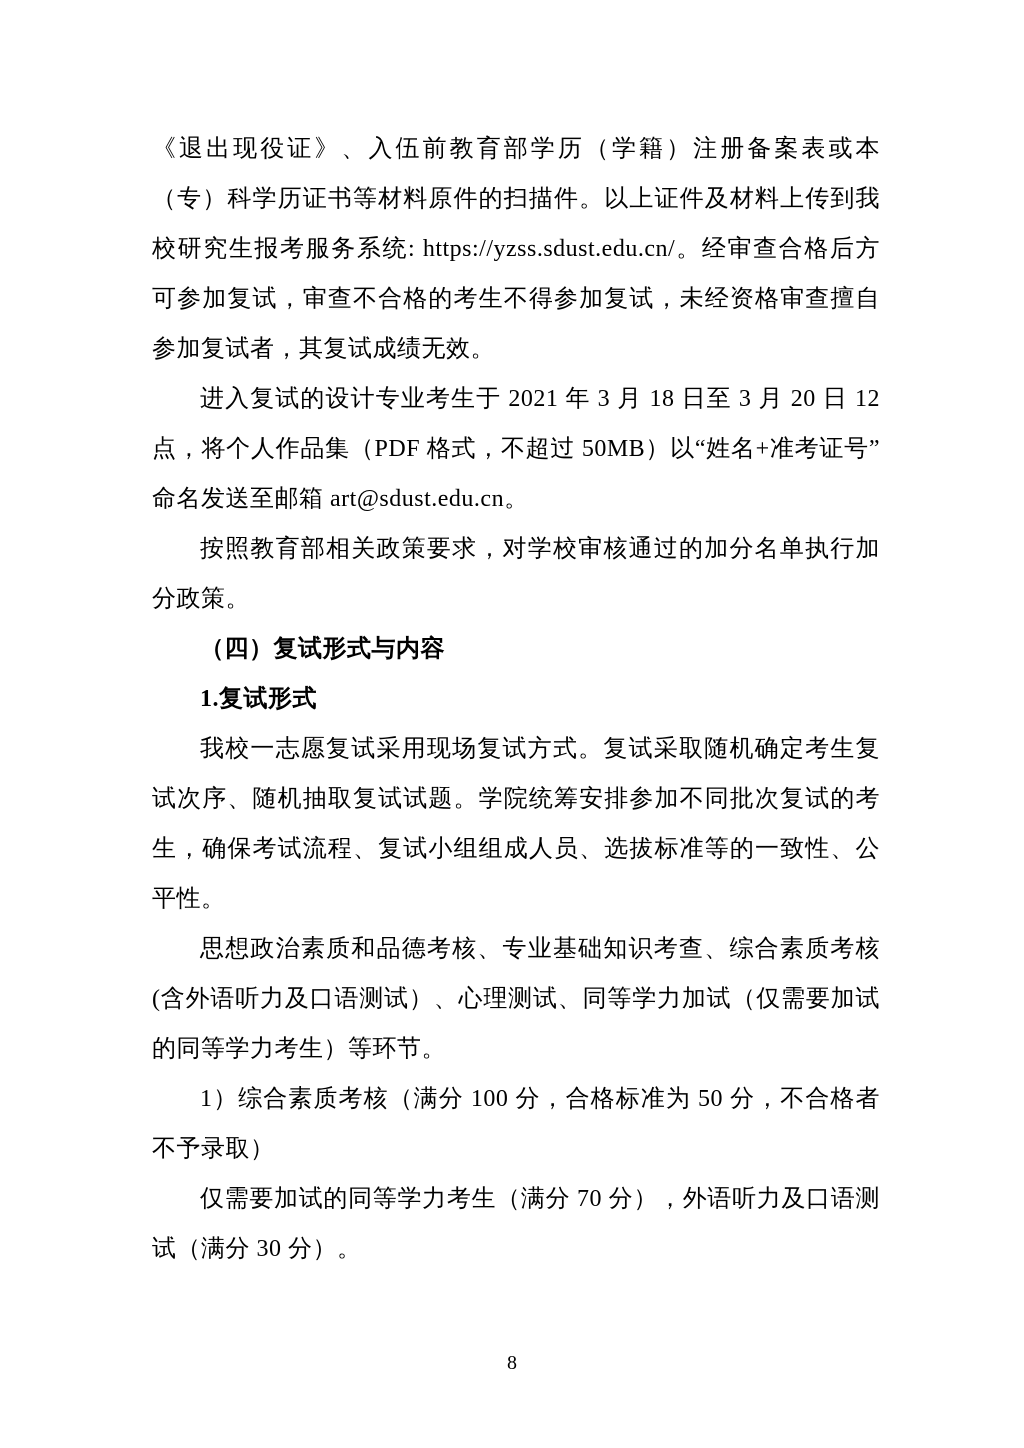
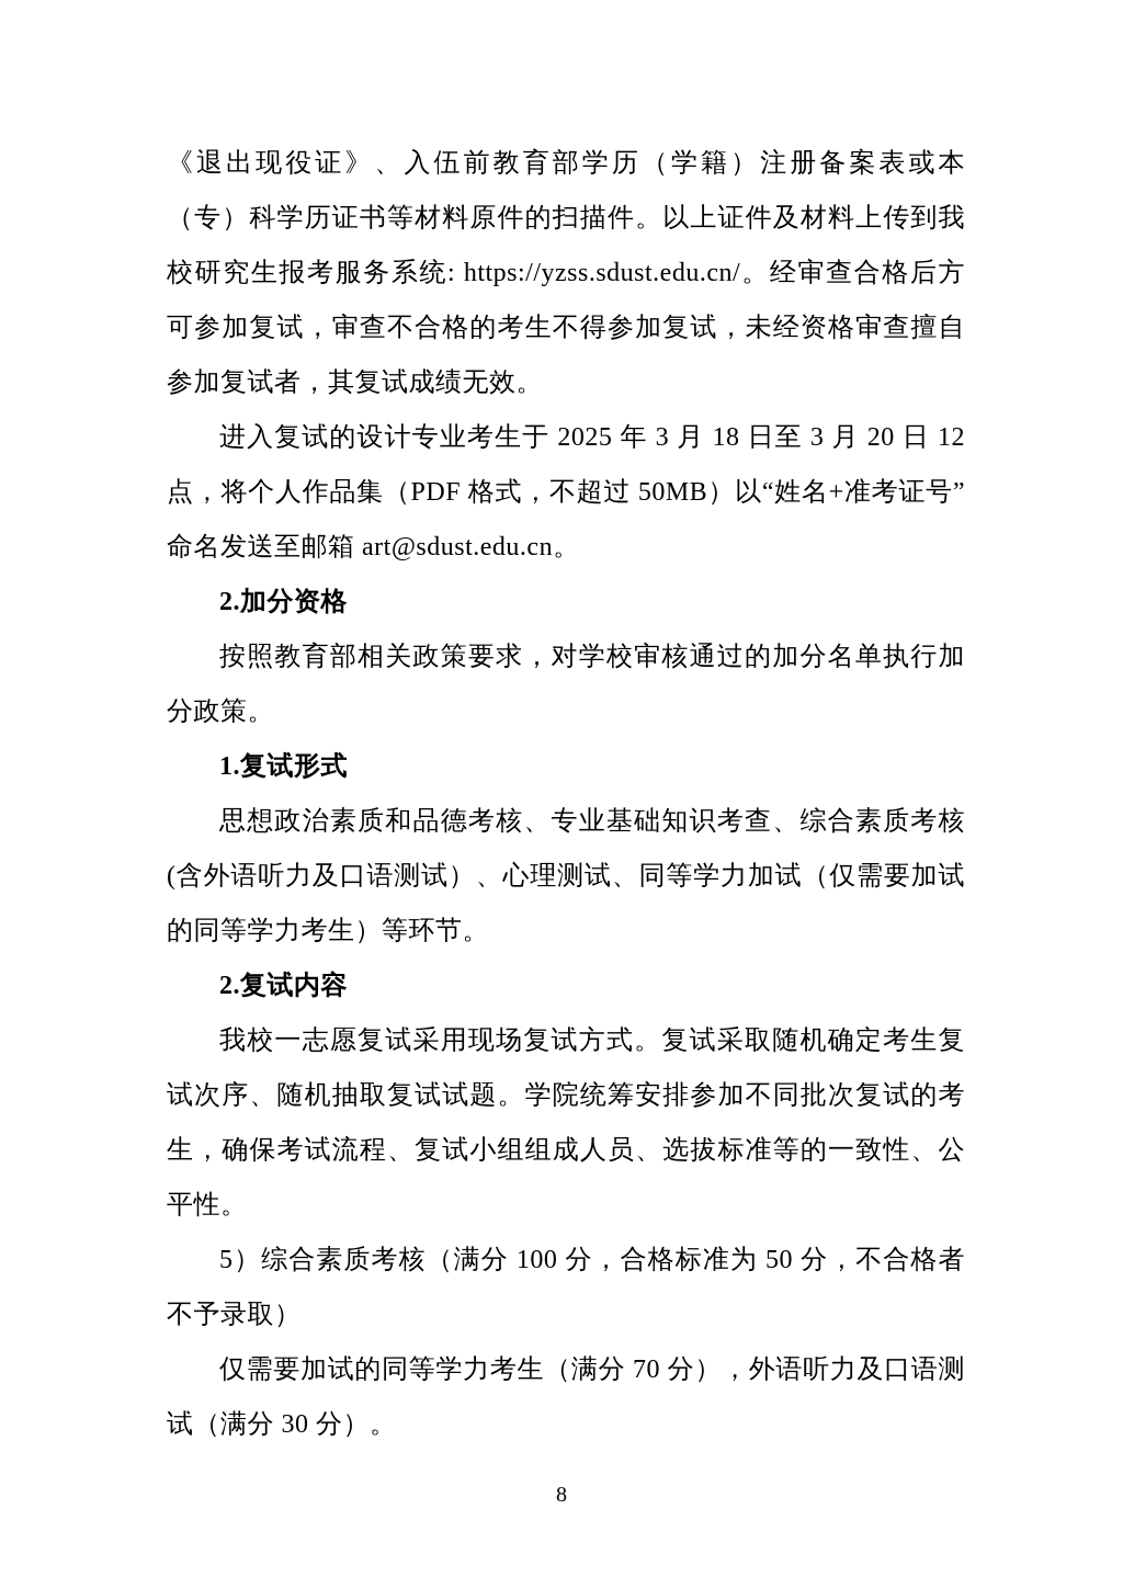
  《退出现役证》、入伍前教育部学历（学籍）注册备案表或本（专）科学历证书等材料原件的扫描件。以上证件及材料上传到我校研究生报考服务系统: https://yzss.sdust.edu.cn/。经审查合格后方可参加复试，审查不合格的考生不得参加复试，未经资格审查擅自参加复试者，其复试成绩无效。
- 进入复试的设计专业考生于 2021 年 3 月 18 日至 3 月 20 日 12 点，将个人作品集（PDF 格式，不超过 50MB）以“姓名+准考证号”命名发送至邮箱 art@sdust.edu.cn。
+ 进入复试的设计专业考生于 2025 年 3 月 18 日至 3 月 20 日 12 点，将个人作品集（PDF 格式，不超过 50MB）以“姓名+准考证号”命名发送至邮箱 art@sdust.edu.cn。
+ 2.加分资格
  按照教育部相关政策要求，对学校审核通过的加分名单执行加分政策。
- （四）复试形式与内容
  1.复试形式
- 我校一志愿复试采用现场复试方式。复试采取随机确定考生复试次序、随机抽取复试试题。学院统筹安排参加不同批次复试的考生，确保考试流程、复试小组组成人员、选拔标准等的一致性、公平性。
+ 思想政治素质和品德考核、专业基础知识考查、综合素质考核(含外语听力及口语测试）、心理测试、同等学力加试（仅需要加试的同等学力考生）等环节。
+ 2.复试内容
- 思想政治素质和品德考核、专业基础知识考查、综合素质考核(含外语听力及口语测试）、心理测试、同等学力加试（仅需要加试的同等学力考生）等环节。
+ 我校一志愿复试采用现场复试方式。复试采取随机确定考生复试次序、随机抽取复试试题。学院统筹安排参加不同批次复试的考生，确保考试流程、复试小组组成人员、选拔标准等的一致性、公平性。
- 1）综合素质考核（满分 100 分，合格标准为 50 分，不合格者不予录取）
+ 5）综合素质考核（满分 100 分，合格标准为 50 分，不合格者不予录取）
  仅需要加试的同等学力考生（满分 70 分），外语听力及口语测试（满分 30 分）。
  8
